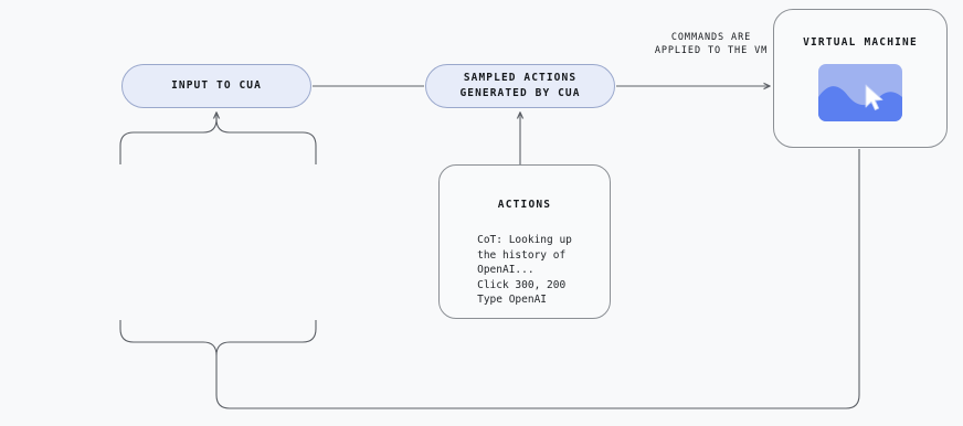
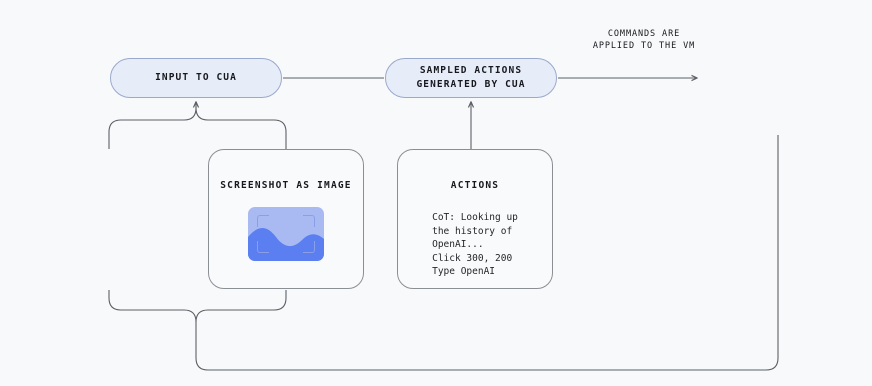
  INPUT TO CUA
  SAMPLED ACTIONS
  GENERATED BY CUA
  COMMANDS ARE
  APPLIED TO THE VM
+ SCREENSHOT AS IMAGE
  ACTIONS
  CoT: Looking up
  the history of
  OpenAI...
  Click 300, 200
  Type OpenAI
- VIRTUAL MACHINE
